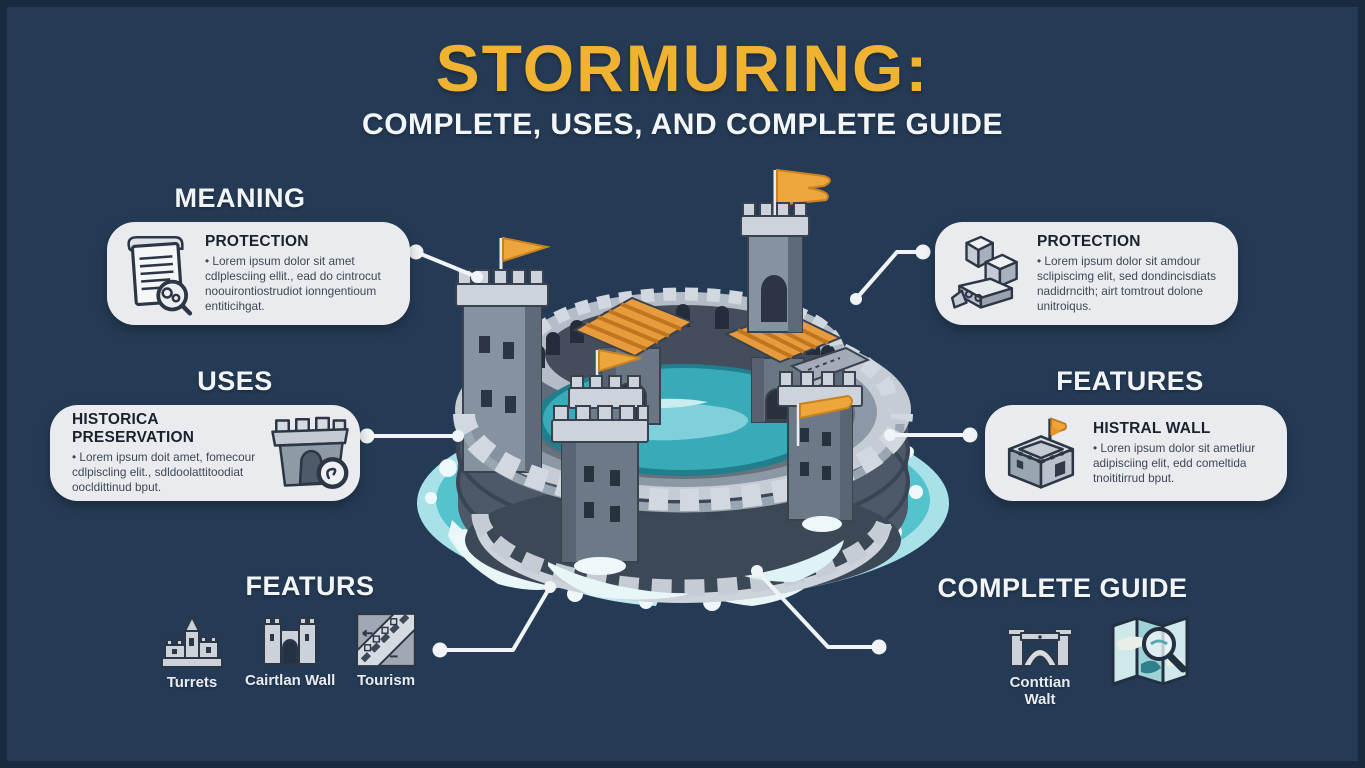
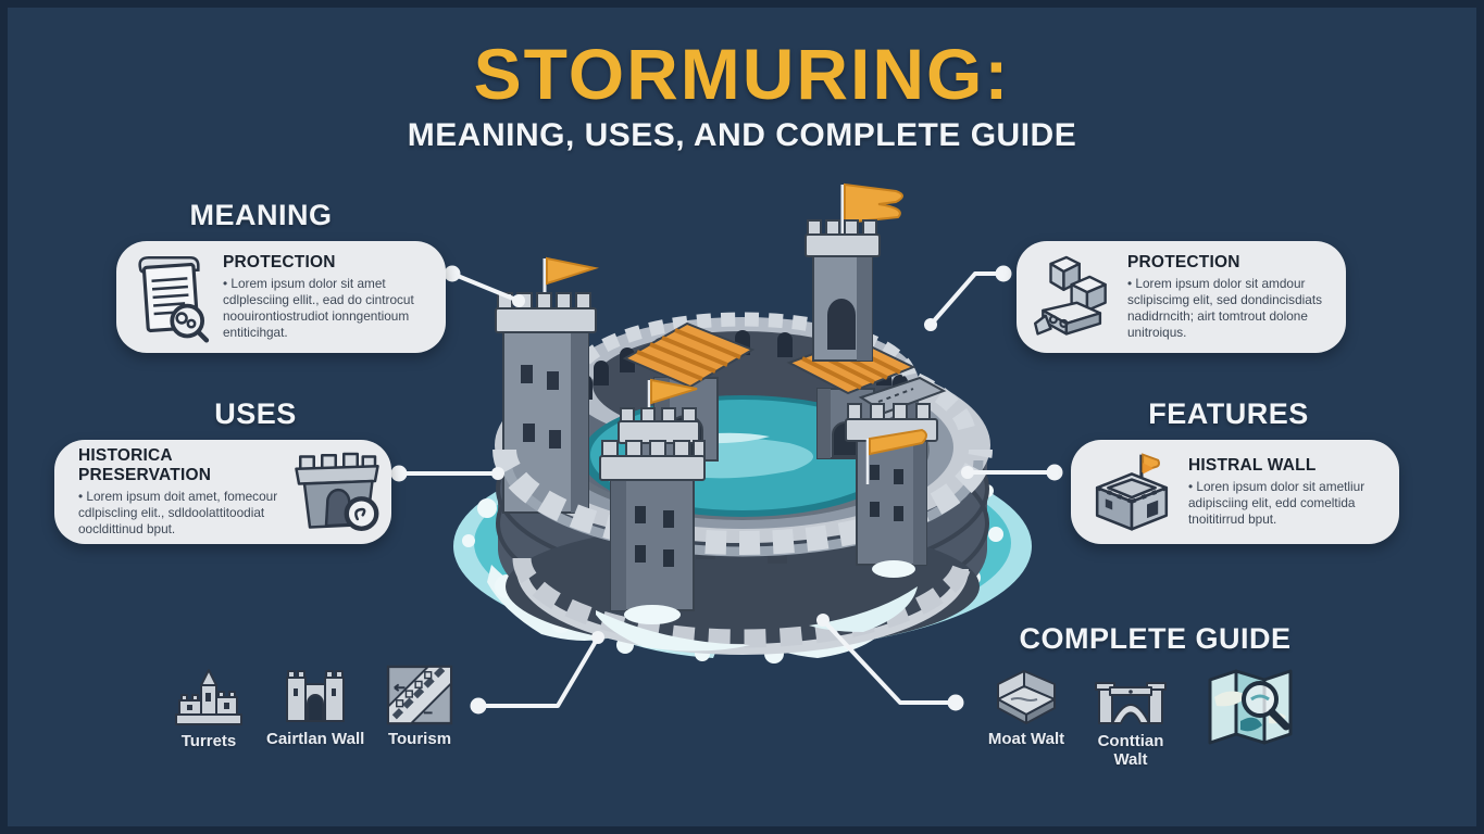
  STORMURING:
- COMPLETE, USES, AND COMPLETE GUIDE
+ MEANING, USES, AND COMPLETE GUIDE
  MEANING
  PROTECTION
  • Lorem ipsum dolor sit amet cdlplesciing ellit., ead do cintrocut noouirontiostrudiot ionngentioum entiticihgat.
  PROTECTION
  • Lorem ipsum dolor sit amdour sclipiscimg elit, sed dondincisdiats nadidrncith; airt tomtrout dolone unitroiqus.
  USES
  HISTORICA PRESERVATION
  • Lorem ipsum doit amet, fomecour cdlpiscling elit., sdldoolattitoodiat oocldittinud bput.
  FEATURES
  HISTRAL WALL
  • Loren ipsum dolor sit ametliur adipisciing elit, edd comeltida tnoititirrud bput.
- FEATURS
  Turrets
  Cairtlan Wall
  Tourism
  COMPLETE GUIDE
+ Moat Walt
  Conttian Walt
